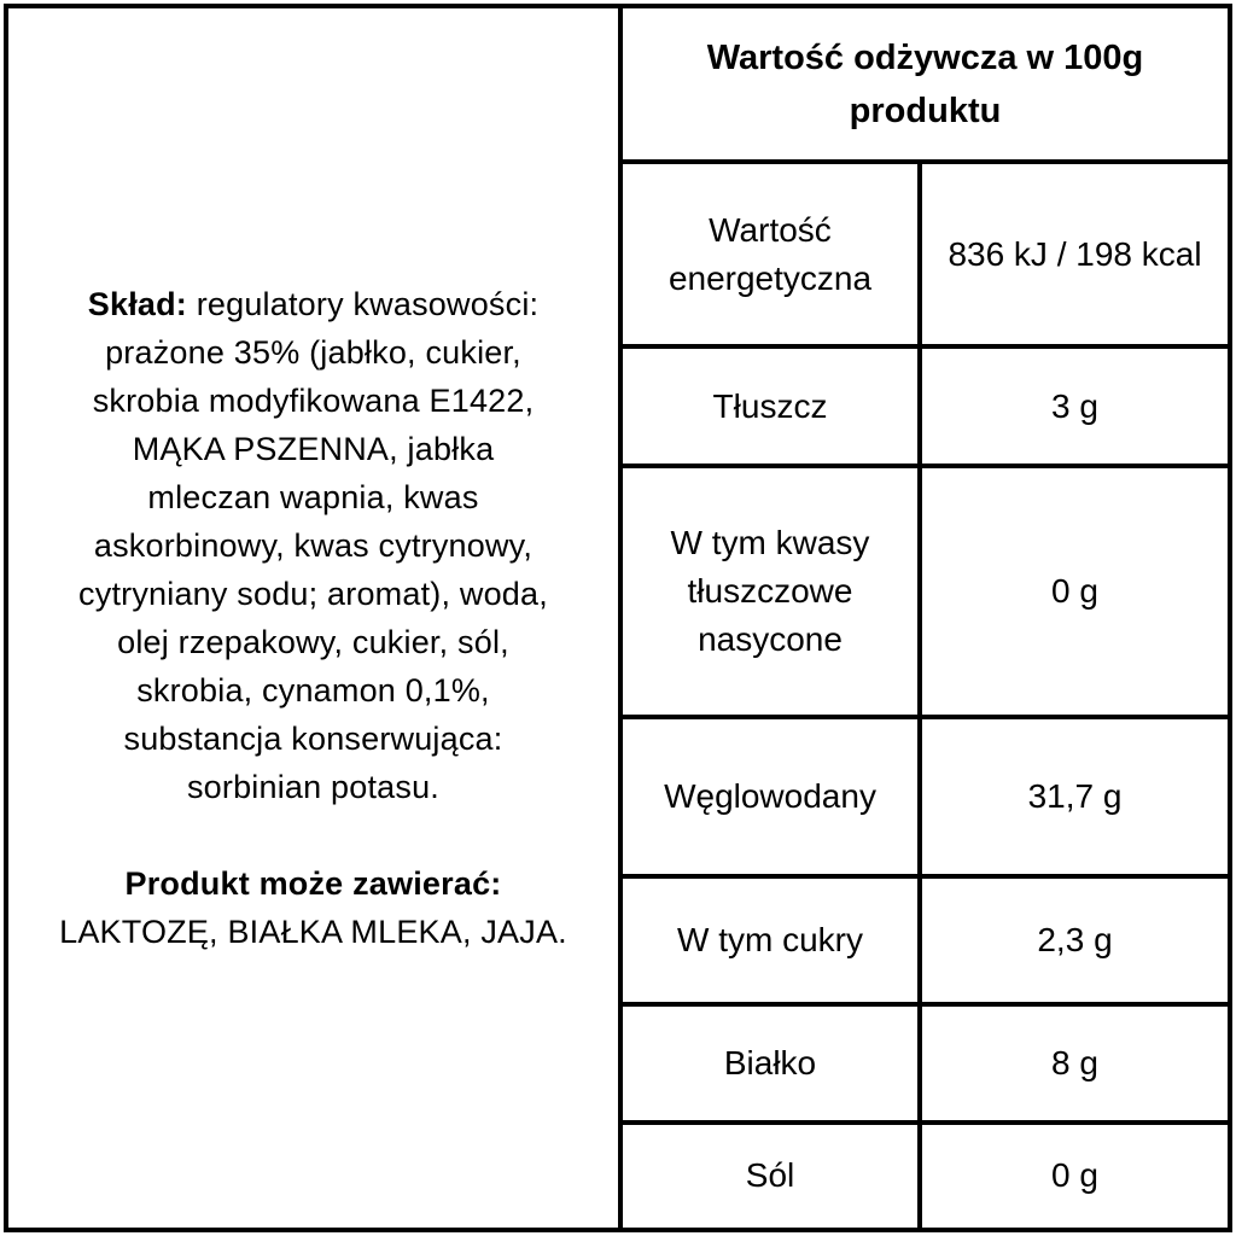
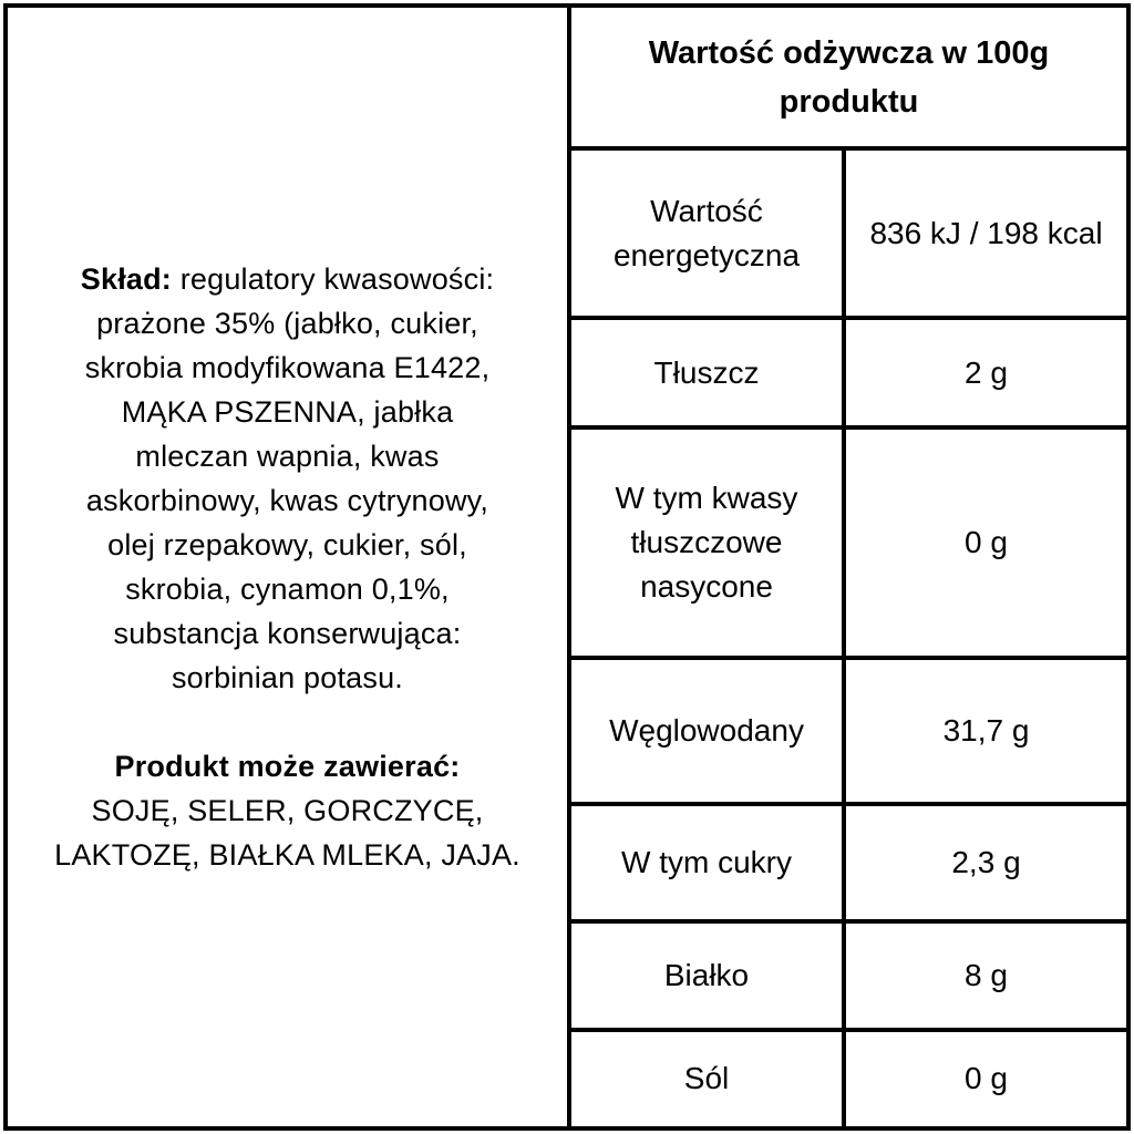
  Skład: regulatory kwasowości:
  prażone 35% (jabłko, cukier,
  skrobia modyfikowana E1422,
  MĄKA PSZENNA, jabłka
  mleczan wapnia, kwas
  askorbinowy, kwas cytrynowy,
- cytryniany sodu; aromat), woda,
  olej rzepakowy, cukier, sól,
  skrobia, cynamon 0,1%,
  substancja konserwująca:
  sorbinian potasu.
  Produkt może zawierać:
+ SOJĘ, SELER, GORCZYCĘ,
  LAKTOZĘ, BIAŁKA MLEKA, JAJA.
  Wartość odżywcza w 100g produktu
  Wartość energetyczna
  836 kJ / 198 kcal
  Tłuszcz
- 3 g
+ 2 g
  W tym kwasy tłuszczowe nasycone
  0 g
  Węglowodany
  31,7 g
  W tym cukry
  2,3 g
  Białko
  8 g
  Sól
  0 g
